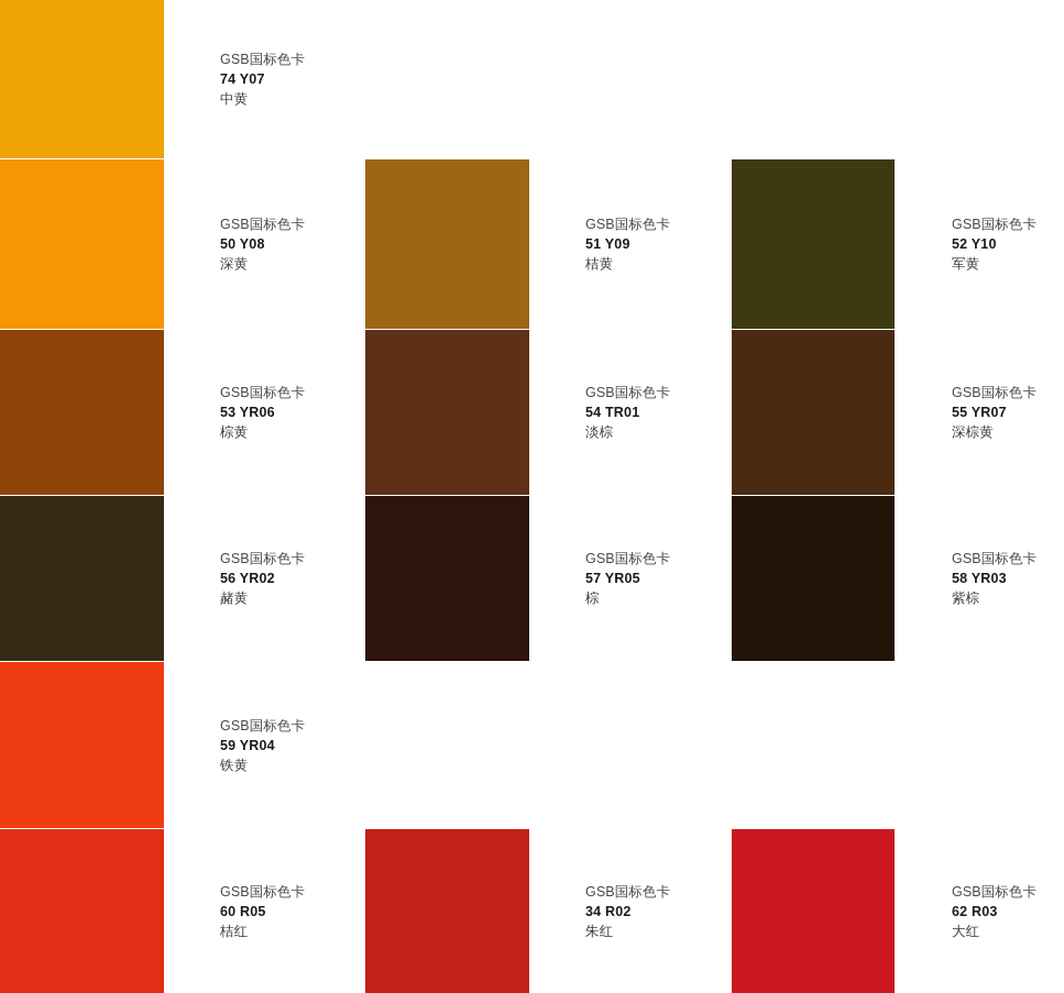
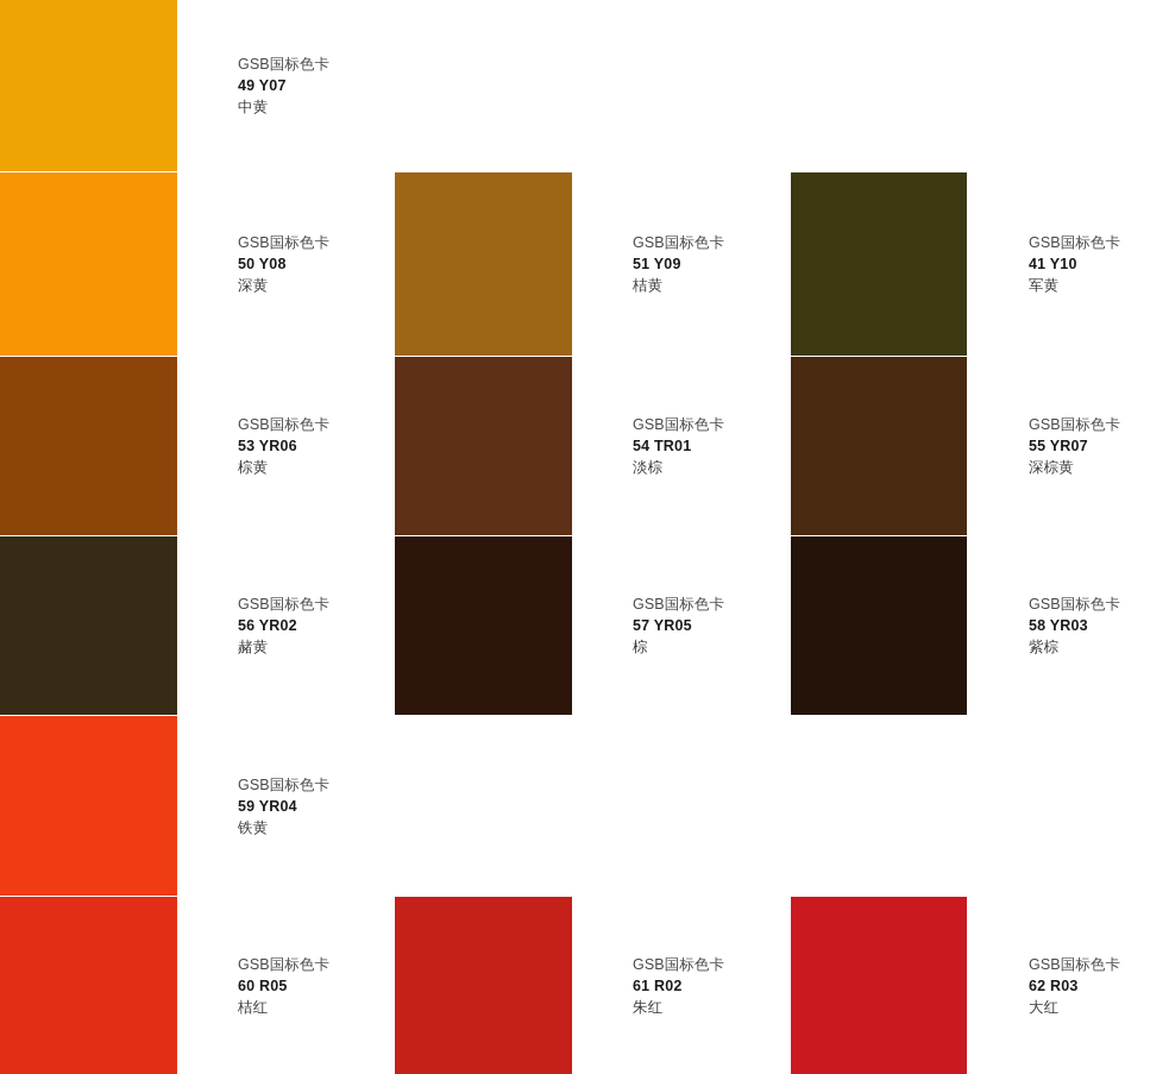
  GSB国标色卡
- 74 Y07
+ 49 Y07
  中黄
  GSB国标色卡
  50 Y08
  深黄
  GSB国标色卡
  51 Y09
  桔黄
  GSB国标色卡
- 52 Y10
+ 41 Y10
  军黄
  GSB国标色卡
  53 YR06
  棕黄
  GSB国标色卡
  54 TR01
  淡棕
  GSB国标色卡
  55 YR07
  深棕黄
  GSB国标色卡
  56 YR02
  赭黄
  GSB国标色卡
  57 YR05
  棕
  GSB国标色卡
  58 YR03
  紫棕
  GSB国标色卡
  59 YR04
  铁黄
  GSB国标色卡
  60 R05
  桔红
  GSB国标色卡
- 34 R02
+ 61 R02
  朱红
  GSB国标色卡
  62 R03
  大红
